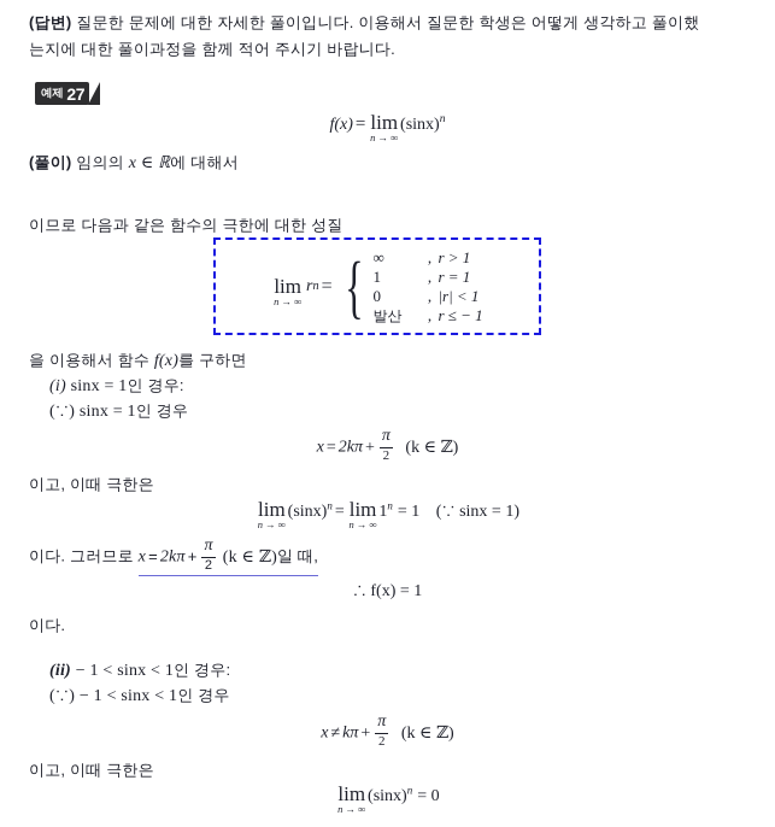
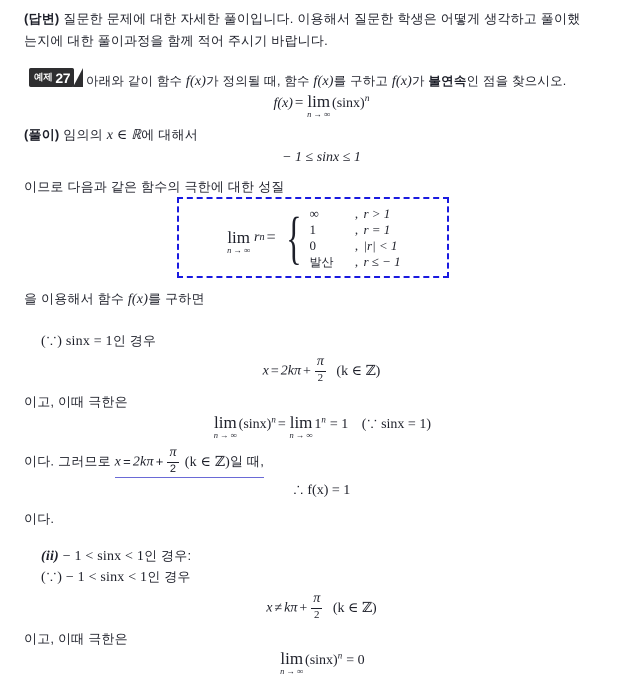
  (답변) 질문한 문제에 대한 자세한 풀이입니다. 이용해서 질문한 학생은 어떻게 생각하고 풀이했
  는지에 대한 풀이과정을 함께 적어 주시기 바랍니다.
  예제
  27
+ 아래와 같이 함수 f(x)가 정의될 때, 함수 f(x)를 구하고 f(x)가 불연속인 점을 찾으시오.
  f(x) =
  lim
  n → ∞
  (sinx)n
  (풀이) 임의의 x ∈ ℝ에 대해서
+ − 1 ≤ sinx ≤ 1
  이므로 다음과 같은 함수의 극한에 대한 성질
  lim
  n → ∞
  r
  n
  =
  {
  ∞
  ,
  r > 1
  1
  ,
  r = 1
  0
  ,
  |r| < 1
  발산
  ,
  r ≤ − 1
  을 이용해서 함수 f(x)를 구하면
- (i) sinx = 1인 경우:
  (∵) sinx = 1인 경우
  x = 2kπ +
  π
  2
  (k ∈ ℤ)
  이고, 이때 극한은
  lim
  n → ∞
  (sinx)n=
  lim
  n → ∞
  1n= 1 (∵ sinx = 1)
  이다. 그러므로 x = 2kπ +
  π
  2
  (k ∈ ℤ)일 때,
  ∴ f(x) = 1
  이다.
  (ii) − 1 < sinx < 1인 경우:
  (∵) − 1 < sinx < 1인 경우
  x ≠ kπ +
  π
  2
  (k ∈ ℤ)
  이고, 이때 극한은
  lim
  n → ∞
  (sinx)n= 0
